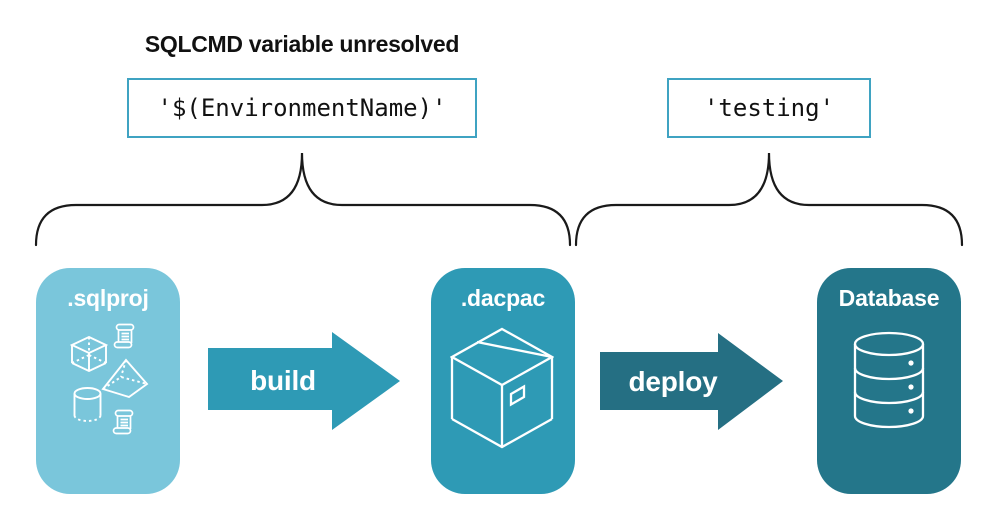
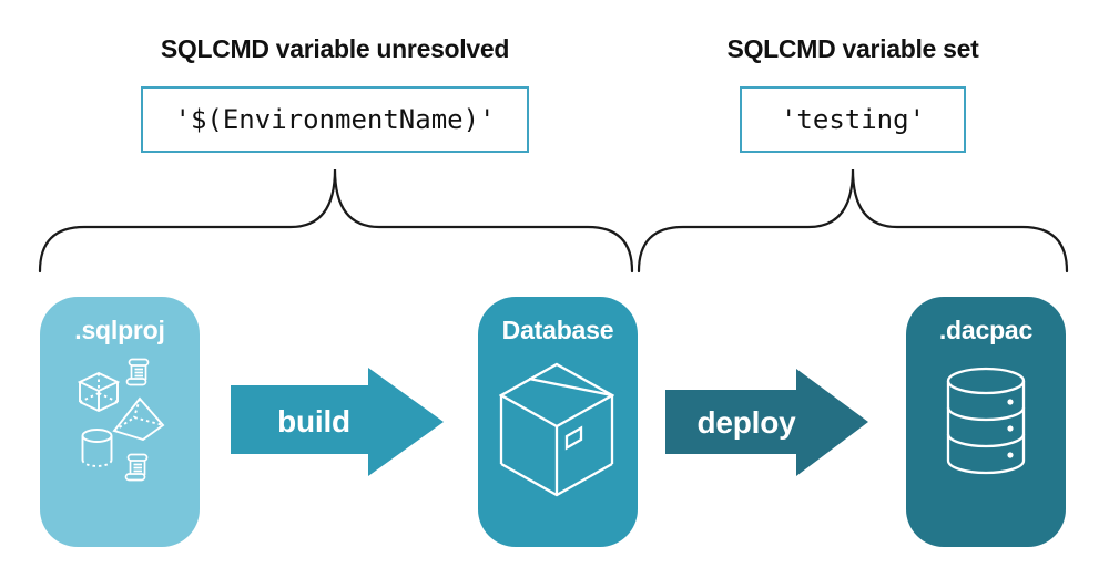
  SQLCMD variable unresolved
+ SQLCMD variable set
  '$(EnvironmentName)'
  'testing'
  .sqlproj
  build
- .dacpac
+ Database
  deploy
- Database
+ .dacpac
